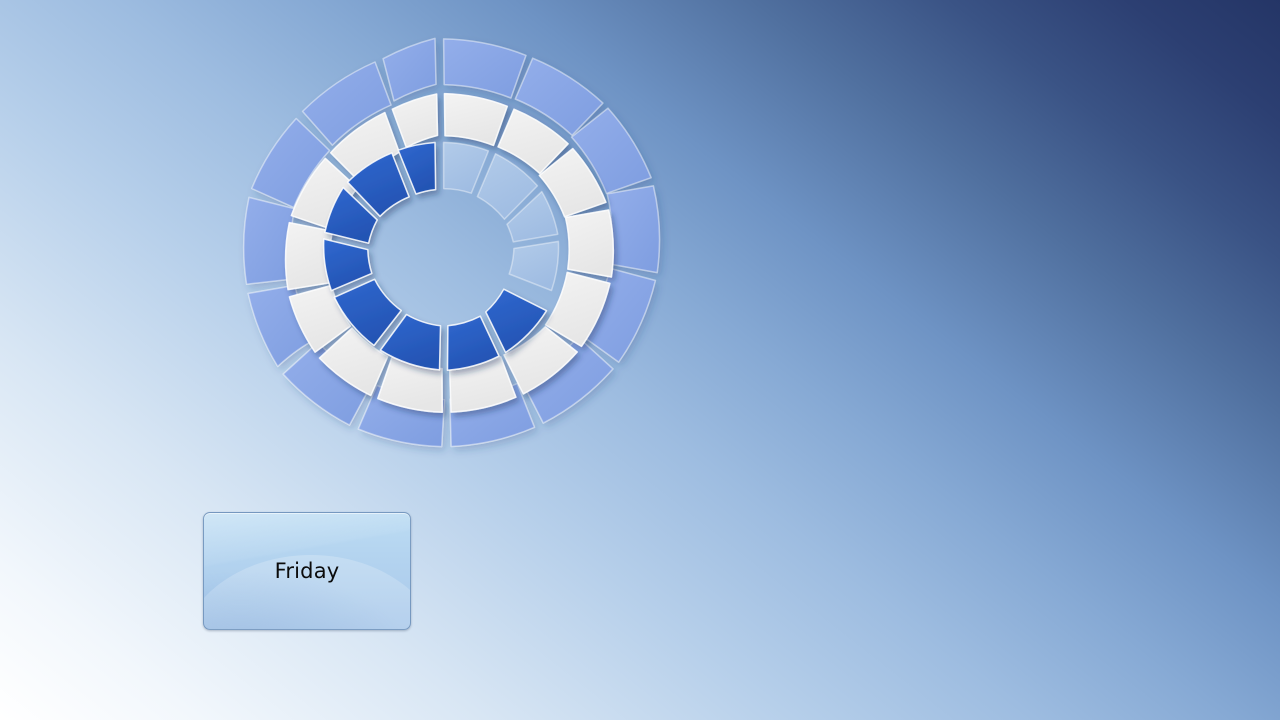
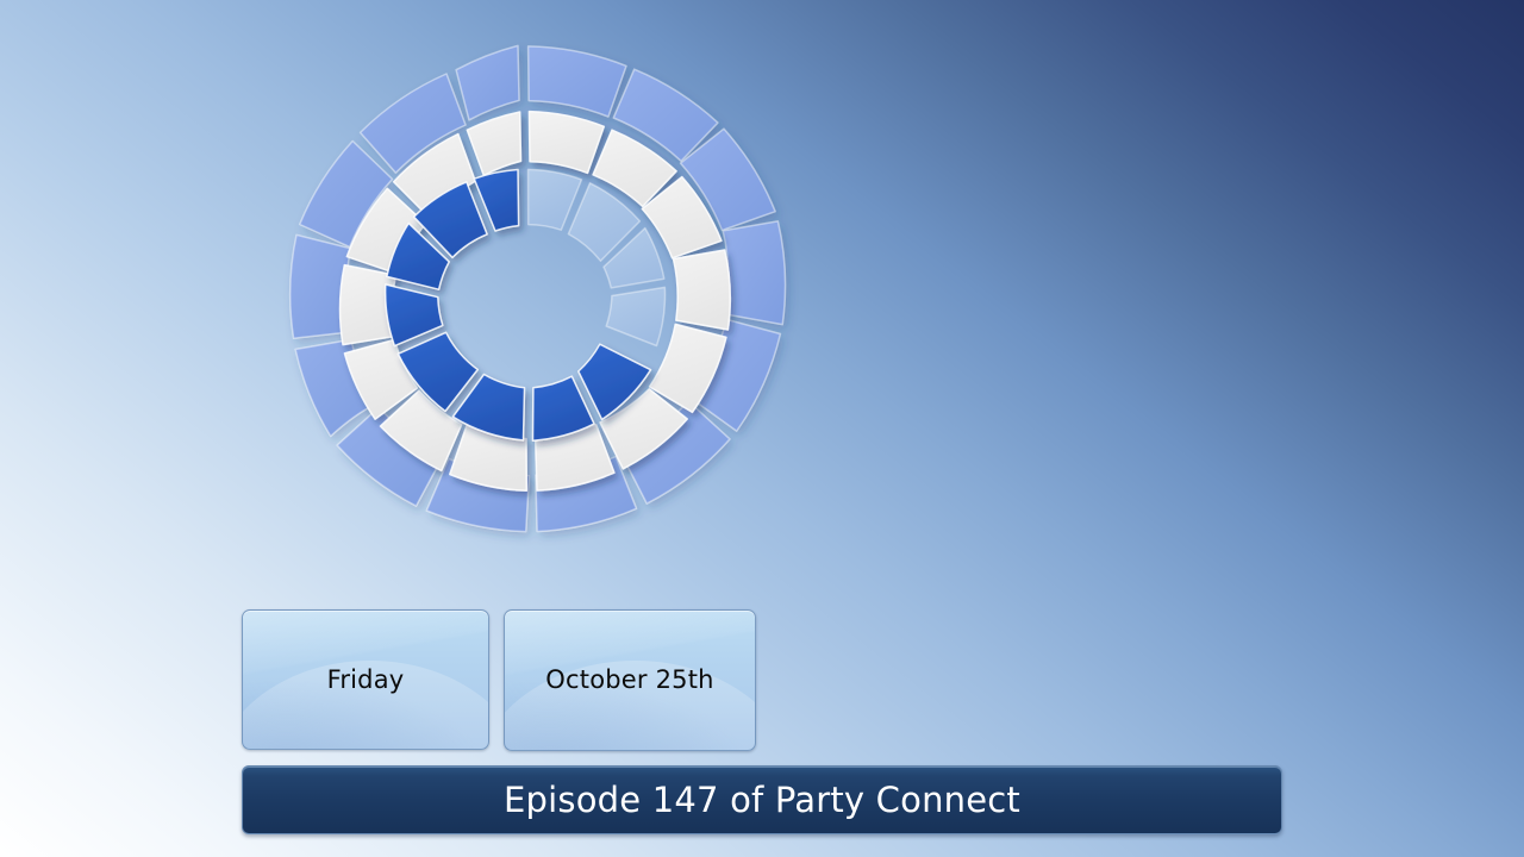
  Friday
+ October 25th
+ Episode 147 of Party Connect
